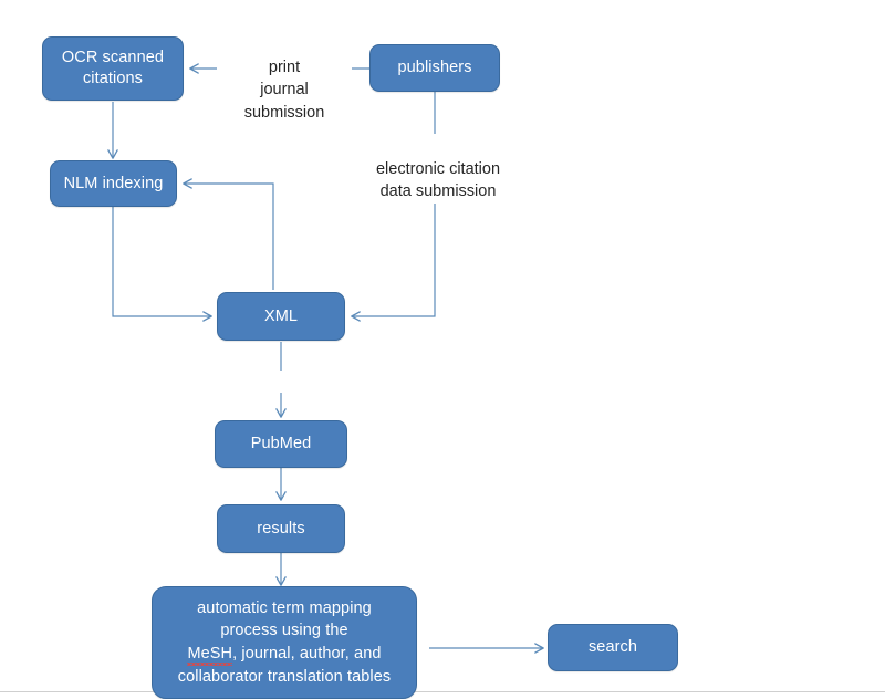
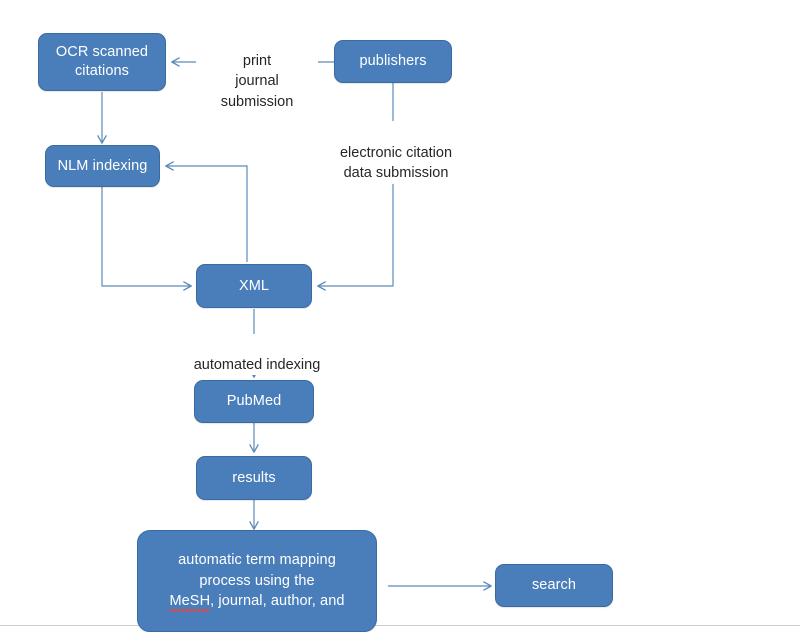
  OCR scanned
  citations
  publishers
  NLM indexing
  XML
  PubMed
  results
  automatic term mapping
  process using the
  MeSH, journal, author, and
- collaborator translation tables
  search
  print
  journal
  submission
  electronic citation
  data submission
+ automated indexing
